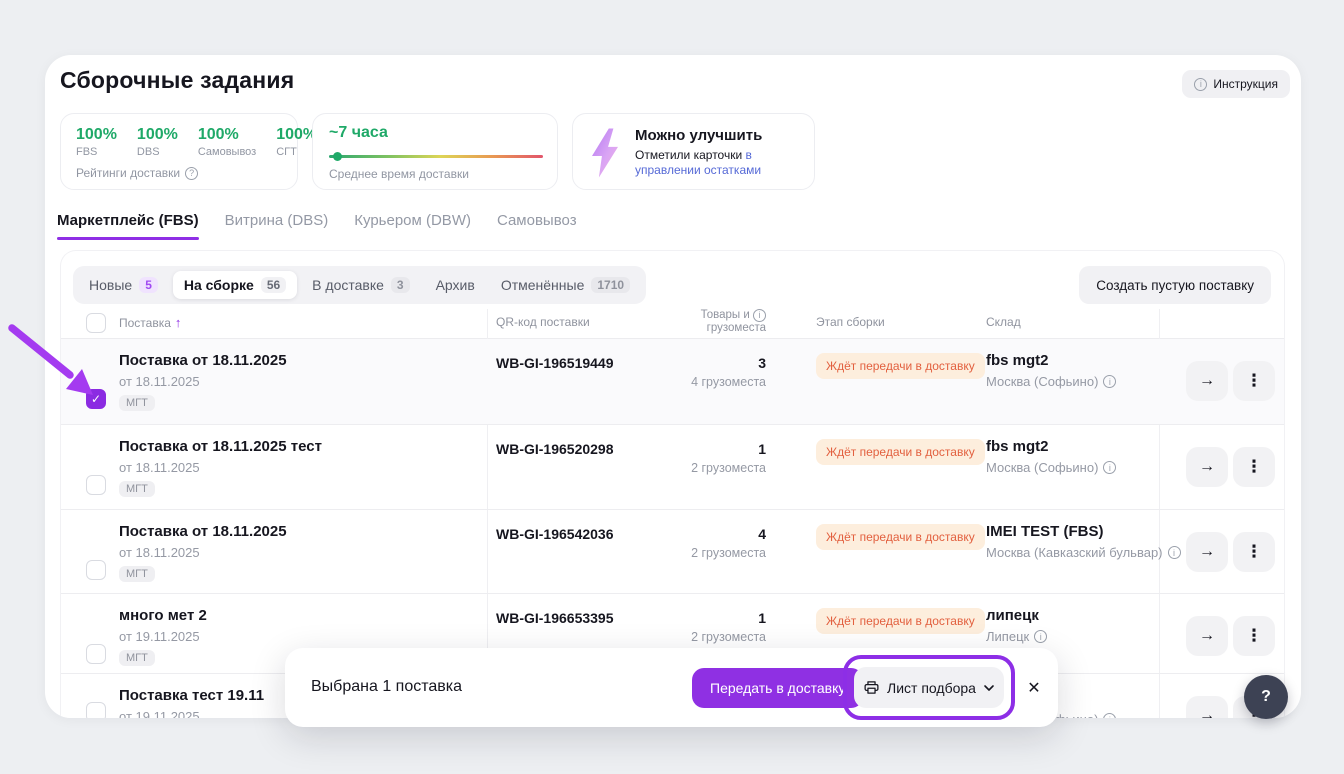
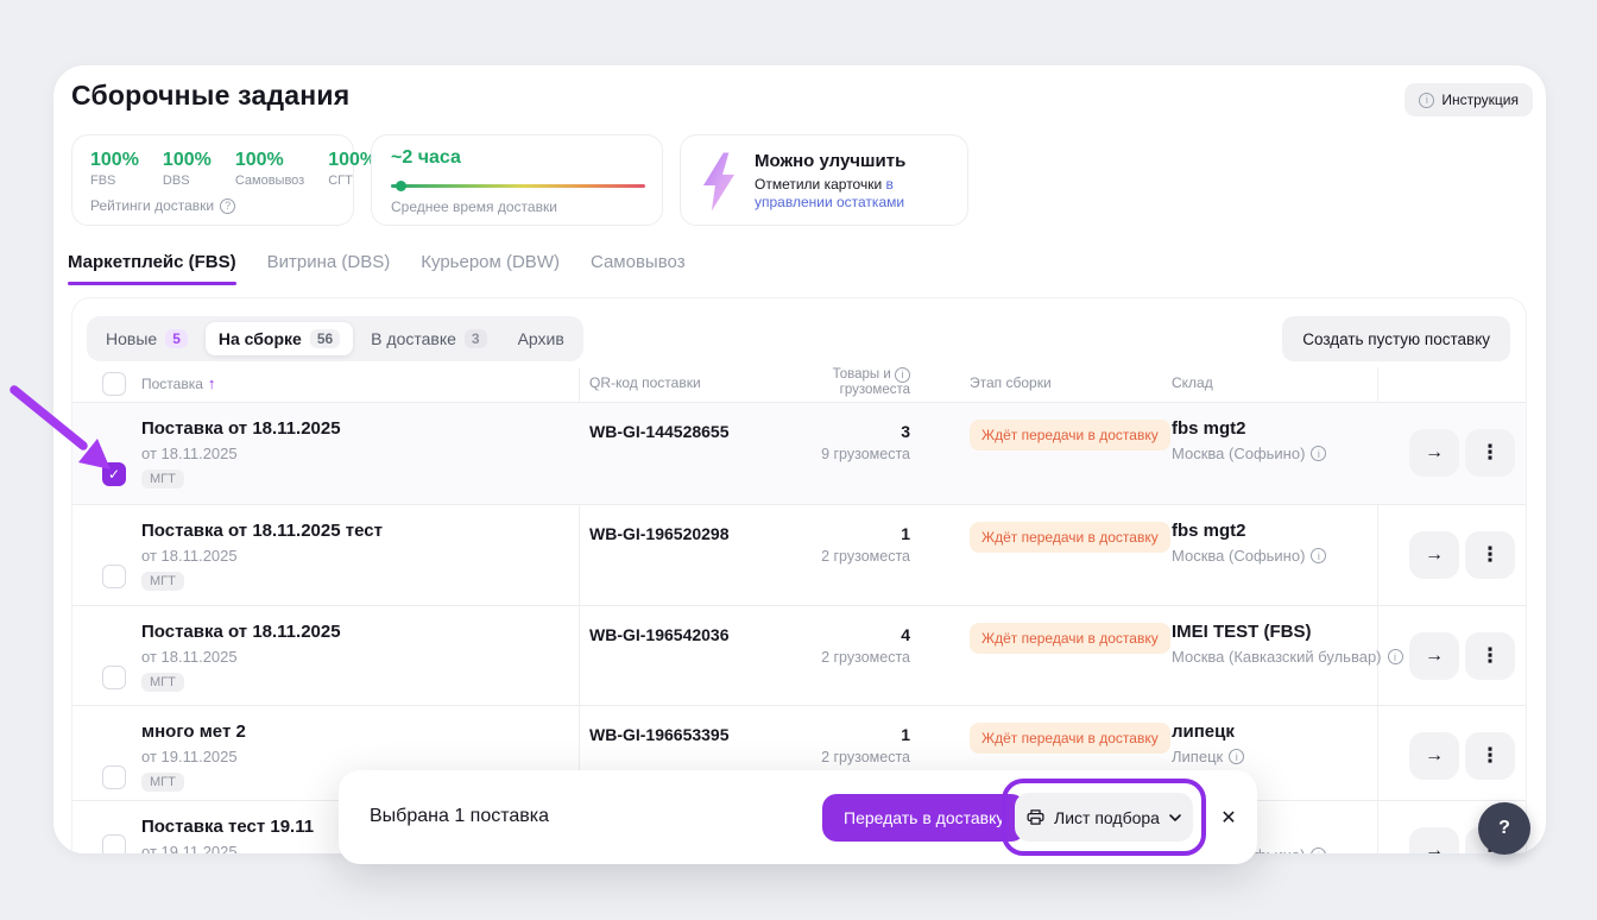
  Сборочные задания
  i
  Инструкция
  100%
  FBS
  100%
  DBS
  100%
  Самовывоз
  100%
  СГТ
  Рейтинги доставки
  ?
- ~7 часа
+ ~2 часа
  Среднее время доставки
  Можно улучшить
  Отметили карточки в управлении остатками
  Маркетплейс (FBS)
  Витрина (DBS)
  Курьером (DBW)
  Самовывоз
  Новые
  5
  На сборке
  56
  В доставке
  3
  Архив
- Отменённые
- 1710
  Создать пустую поставку
  Поставка
  ↑
  QR-код поставки
  Товары и i
  грузоместа
  Этап сборки
  Склад
  ✓
  Поставка от 18.11.2025
  от 18.11.2025
  МГТ
- WB-GI-196519449
+ WB-GI-144528655
  3
- 4 грузоместа
+ 9 грузоместа
  Ждёт передачи в доставку
  fbs mgt2
  Москва (Софьино)
  i
  →
  ⋮
  Поставка от 18.11.2025 тест
  от 18.11.2025
  МГТ
  WB-GI-196520298
  1
  2 грузоместа
  Ждёт передачи в доставку
  fbs mgt2
  Москва (Софьино)
  i
  →
  ⋮
  Поставка от 18.11.2025
  от 18.11.2025
  МГТ
  WB-GI-196542036
  4
  2 грузоместа
  Ждёт передачи в доставку
  IMEI TEST (FBS)
  Москва (Кавказский бульвар)
  i
  →
  ⋮
  много мет 2
  от 19.11.2025
  МГТ
  WB-GI-196653395
  1
  2 грузоместа
  Ждёт передачи в доставку
  липецк
  Липецк
  i
  →
  ⋮
  Поставка тест 19.11
  от 19.11.2025
  →
  Выбрана 1 поставка
  Передать в доставку
  Лист подбора
  ✕
  ?
